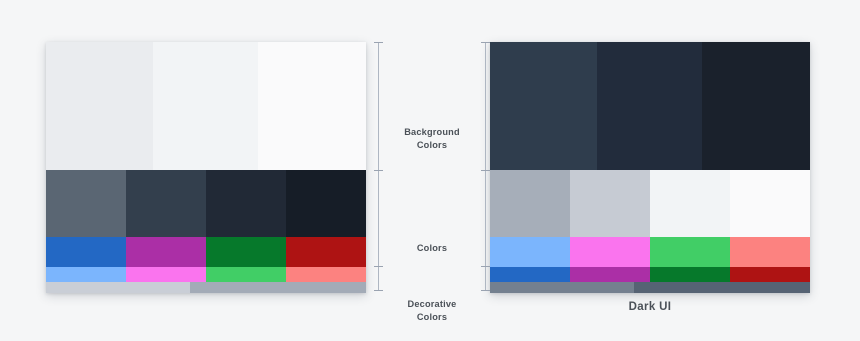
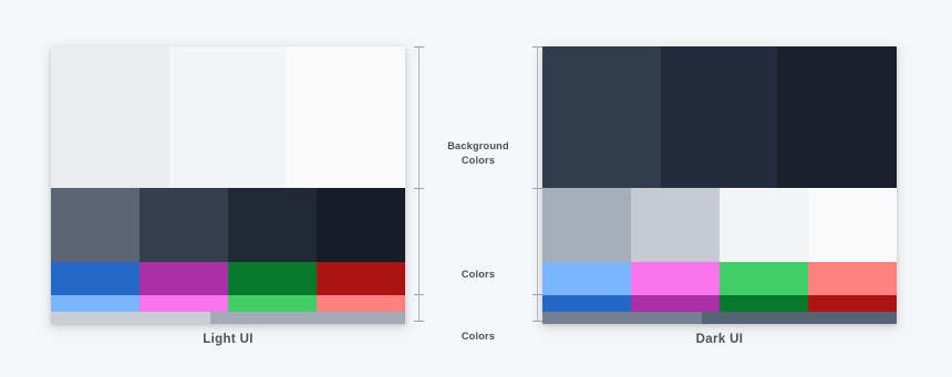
+ Light UI
  Dark UI
  Background
  Colors
  Colors
- Decorative
  Colors
